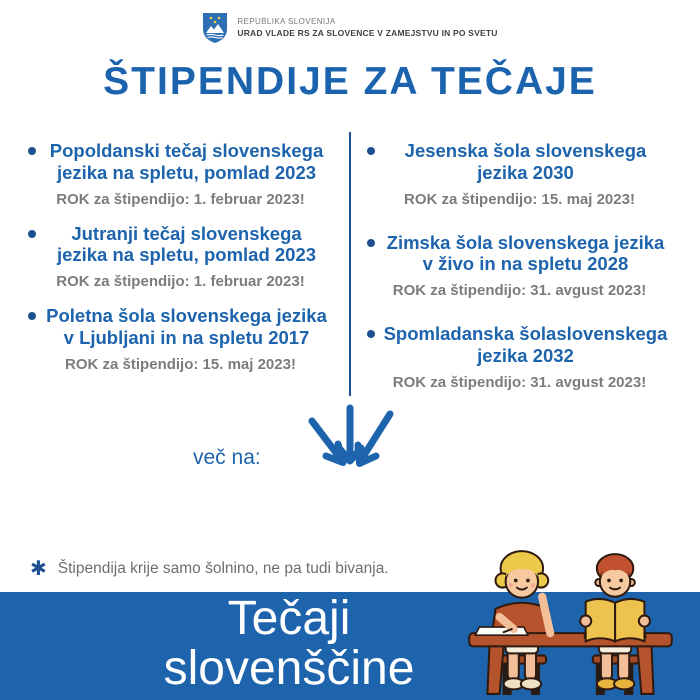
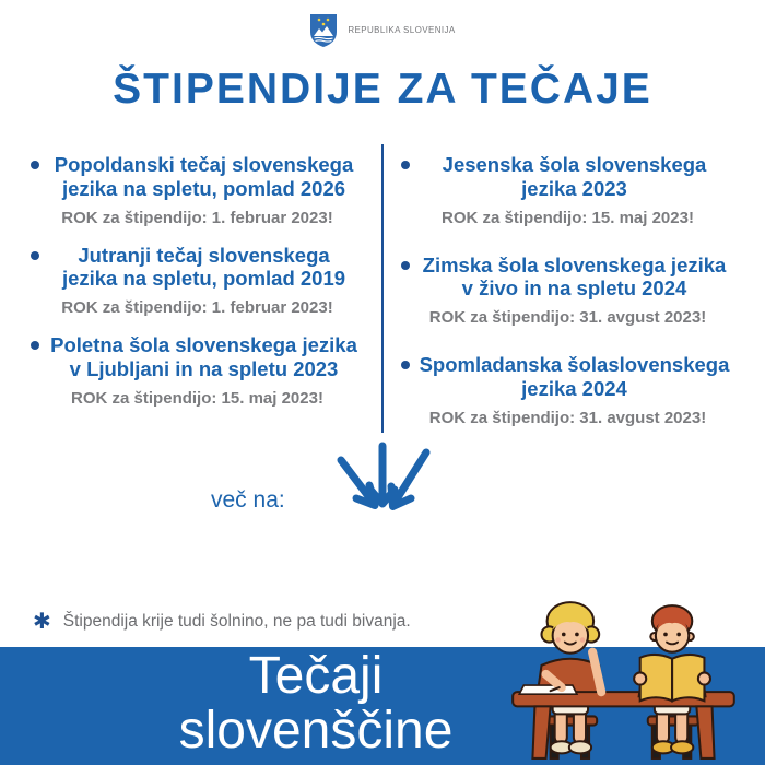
  REPUBLIKA SLOVENIJA
- URAD VLADE RS ZA SLOVENCE V ZAMEJSTVU IN PO SVETU
  ŠTIPENDIJE ZA TEČAJE
- Popoldanski tečaj slovenskega jezika na spletu, pomlad 2023
+ Popoldanski tečaj slovenskega jezika na spletu, pomlad 2026
  ROK za štipendijo: 1. februar 2023!
- Jutranji tečaj slovenskega jezika na spletu, pomlad 2023
+ Jutranji tečaj slovenskega jezika na spletu, pomlad 2019
  ROK za štipendijo: 1. februar 2023!
- Poletna šola slovenskega jezika v Ljubljani in na spletu 2017
+ Poletna šola slovenskega jezika v Ljubljani in na spletu 2023
  ROK za štipendijo: 15. maj 2023!
- Jesenska šola slovenskega jezika 2030
+ Jesenska šola slovenskega jezika 2023
  ROK za štipendijo: 15. maj 2023!
- Zimska šola slovenskega jezika v živo in na spletu 2028
+ Zimska šola slovenskega jezika v živo in na spletu 2024
  ROK za štipendijo: 31. avgust 2023!
- Spomladanska šolaslovenskega jezika 2032
+ Spomladanska šolaslovenskega jezika 2024
  ROK za štipendijo: 31. avgust 2023!
  več na:
  ✱
- Štipendija krije samo šolnino, ne pa tudi bivanja.
+ Štipendija krije tudi šolnino, ne pa tudi bivanja.
  Tečaji
  slovenščine
